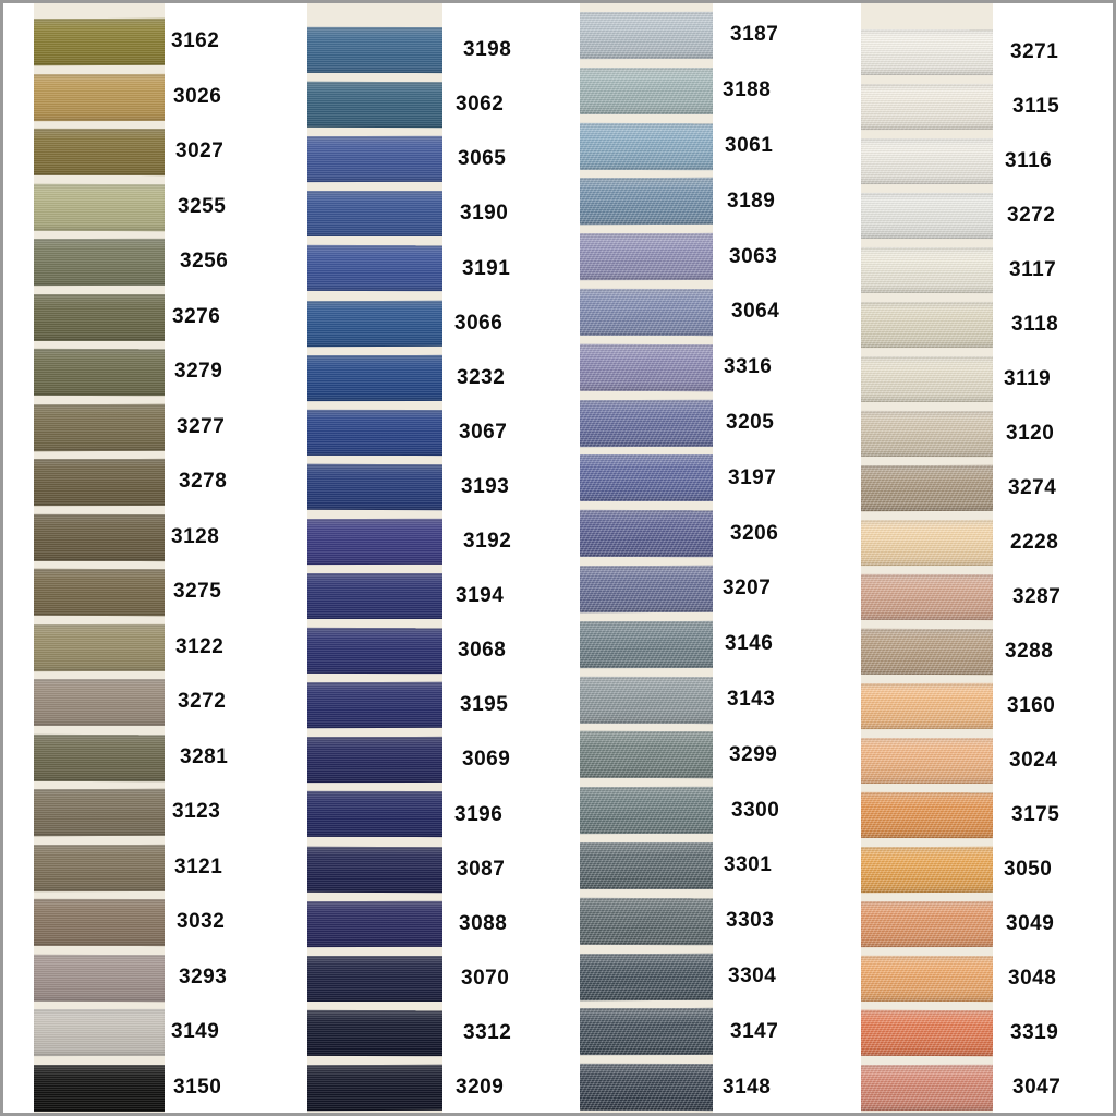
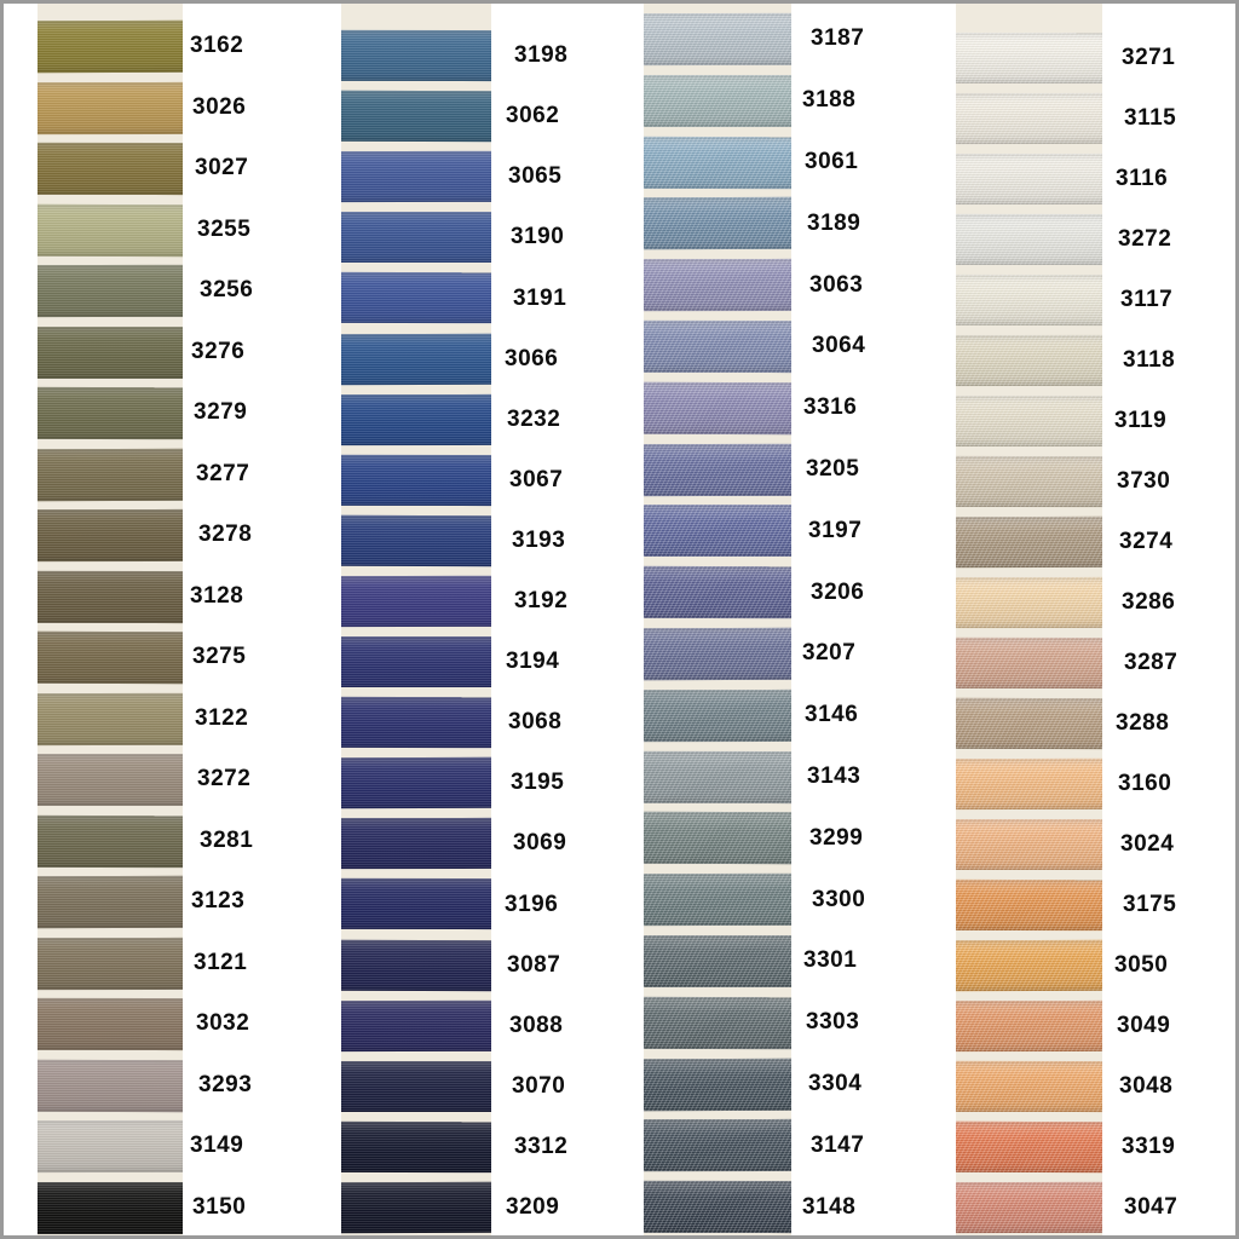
  3162
  3026
  3027
  3255
  3256
  3276
  3279
  3277
  3278
  3128
  3275
  3122
  3272
  3281
  3123
  3121
  3032
  3293
  3149
  3150
  3198
  3062
  3065
  3190
  3191
  3066
  3232
  3067
  3193
  3192
  3194
  3068
  3195
  3069
  3196
  3087
  3088
  3070
  3312
  3209
  3187
  3188
  3061
  3189
  3063
  3064
  3316
  3205
  3197
  3206
  3207
  3146
  3143
  3299
  3300
  3301
  3303
  3304
  3147
  3148
  3271
  3115
  3116
  3272
  3117
  3118
  3119
- 3120
+ 3730
  3274
- 2228
+ 3286
  3287
  3288
  3160
  3024
  3175
  3050
  3049
  3048
  3319
  3047
